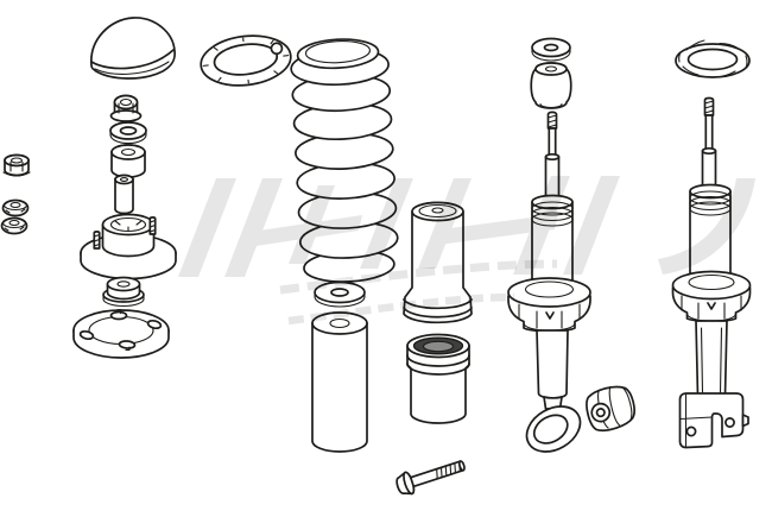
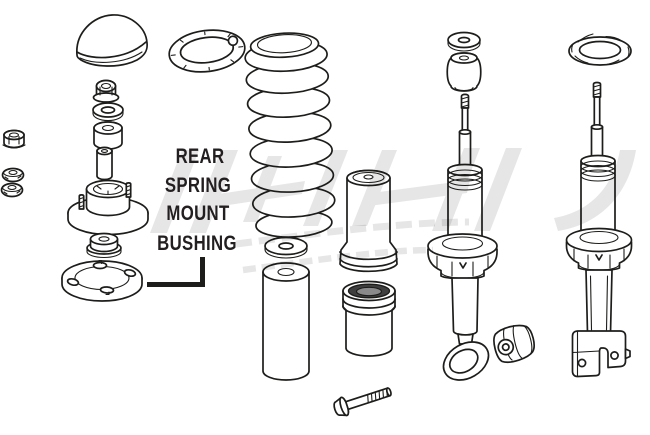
+ REAR
+ SPRING
+ MOUNT
+ BUSHING
